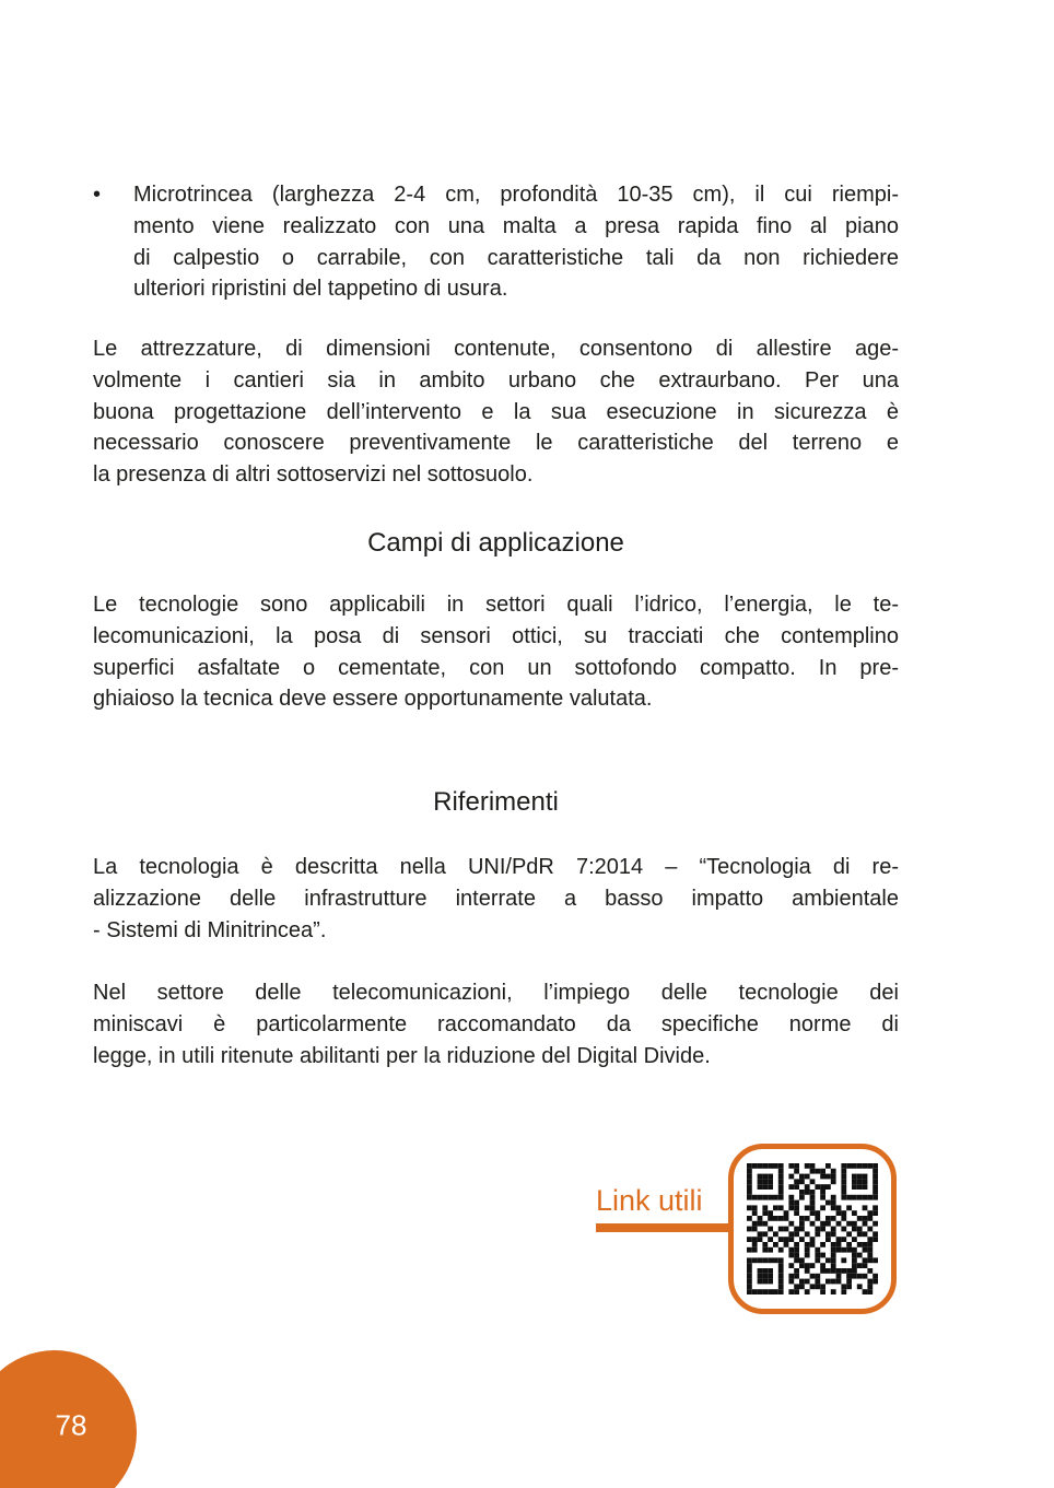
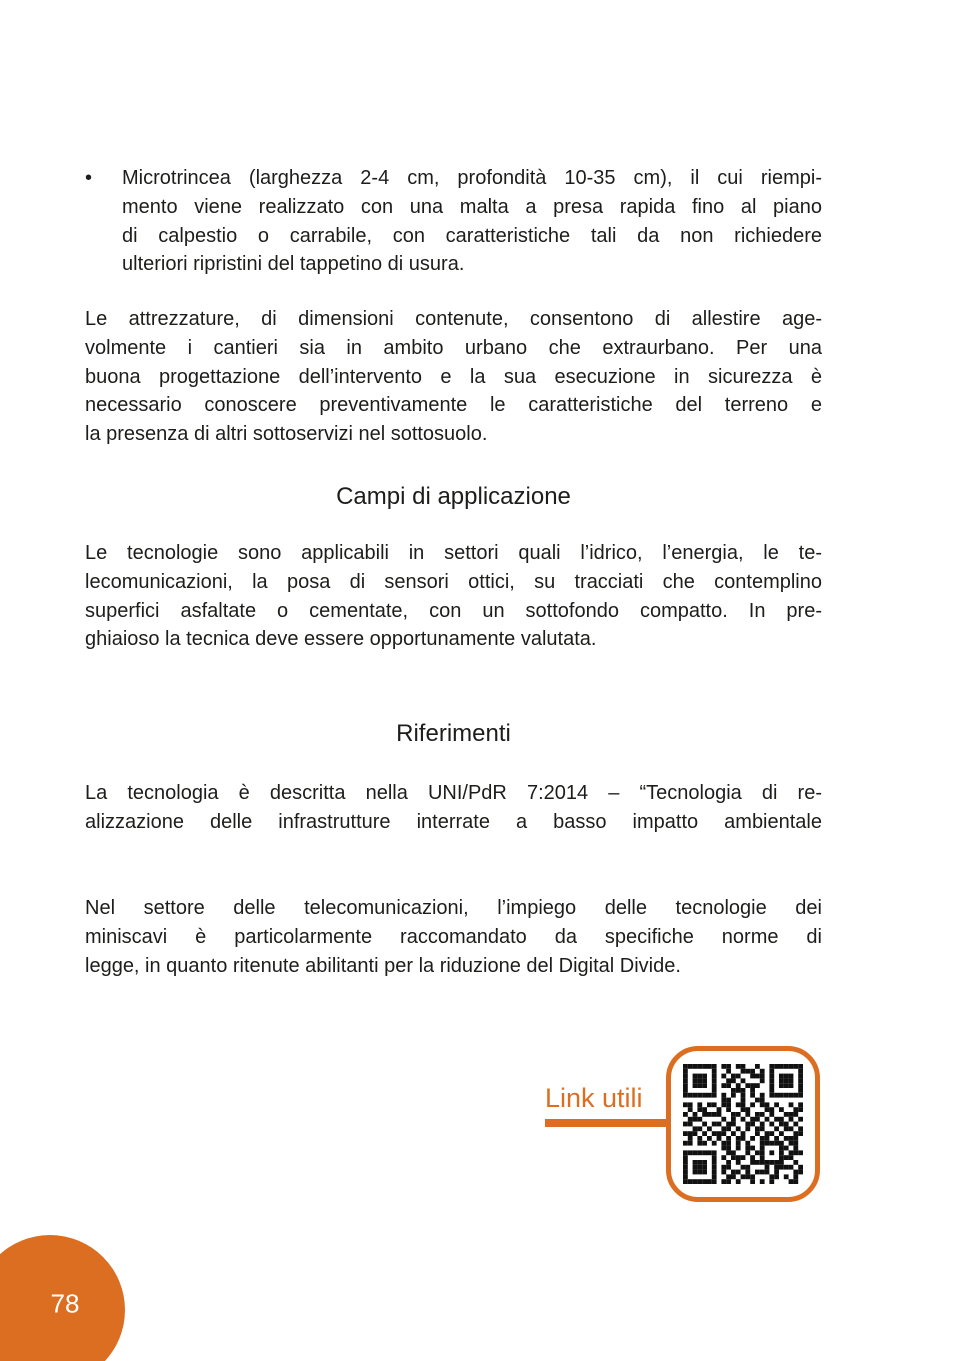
  •
  Microtrincea (larghezza 2-4 cm, profondità 10-35 cm), il cui riempi-
  mento viene realizzato con una malta a presa rapida fino al piano
  di calpestio o carrabile, con caratteristiche tali da non richiedere
  ulteriori ripristini del tappetino di usura.
  Le attrezzature, di dimensioni contenute, consentono di allestire age-
  volmente i cantieri sia in ambito urbano che extraurbano. Per una
  buona progettazione dell’intervento e la sua esecuzione in sicurezza è
  necessario conoscere preventivamente le caratteristiche del terreno e
  la presenza di altri sottoservizi nel sottosuolo.
  Campi di applicazione
  Le tecnologie sono applicabili in settori quali l’idrico, l’energia, le te-
  lecomunicazioni, la posa di sensori ottici, su tracciati che contemplino
  superfici asfaltate o cementate, con un sottofondo compatto. In pre-
  ghiaioso la tecnica deve essere opportunamente valutata.
  Riferimenti
  La tecnologia è descritta nella UNI/PdR 7:2014 – “Tecnologia di re-
  alizzazione delle infrastrutture interrate a basso impatto ambientale
- - Sistemi di Minitrincea”.
  Nel settore delle telecomunicazioni, l’impiego delle tecnologie dei
  miniscavi è particolarmente raccomandato da specifiche norme di
- legge, in utili ritenute abilitanti per la riduzione del Digital Divide.
+ legge, in quanto ritenute abilitanti per la riduzione del Digital Divide.
  Link utili
  78
